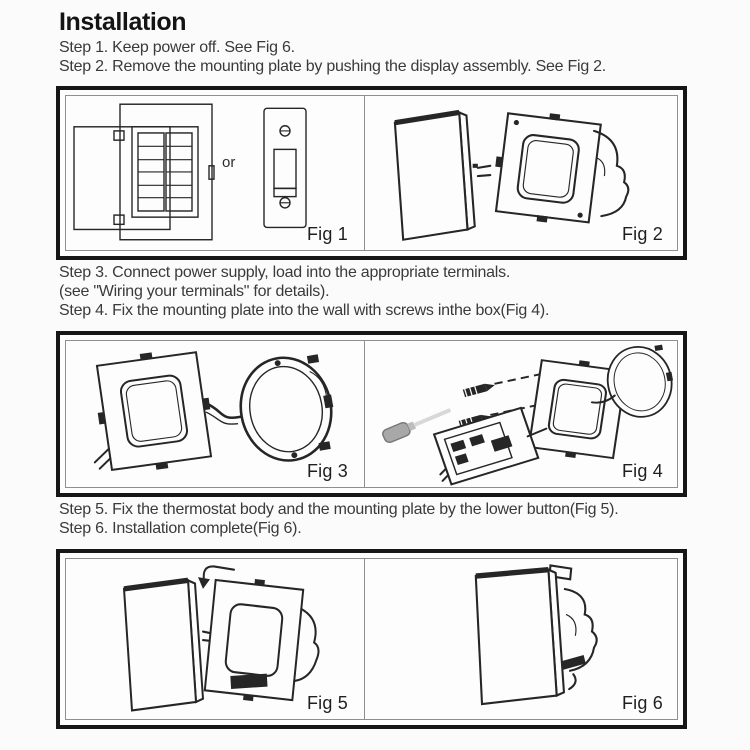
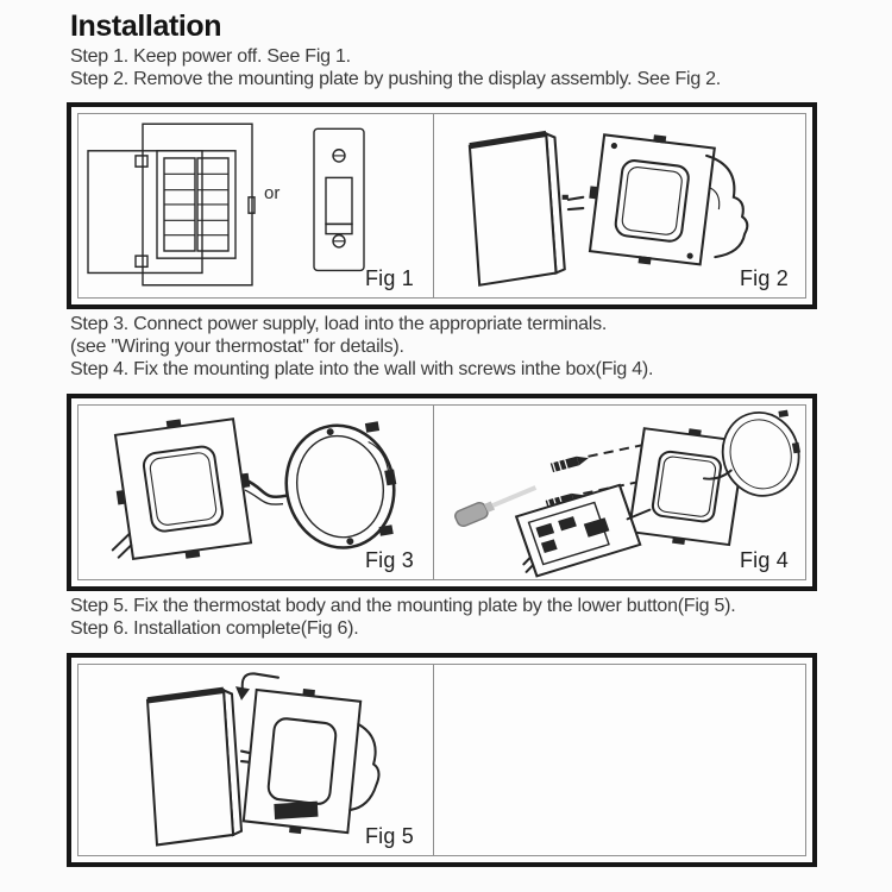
  Installation
- Step 1. Keep power off. See Fig 6.
+ Step 1. Keep power off. See Fig 1.
  Step 2. Remove the mounting plate by pushing the display assembly. See Fig 2.
  or
  Fig 1
  Fig 2
  Step 3. Connect power supply, load into the appropriate terminals.
- (see "Wiring your terminals" for details).
+ (see "Wiring your thermostat" for details).
  Step 4. Fix the mounting plate into the wall with screws inthe box(Fig 4).
  Fig 3
  Fig 4
  Step 5. Fix the thermostat body and the mounting plate by the lower button(Fig 5).
  Step 6. Installation complete(Fig 6).
  Fig 5
- Fig 6
